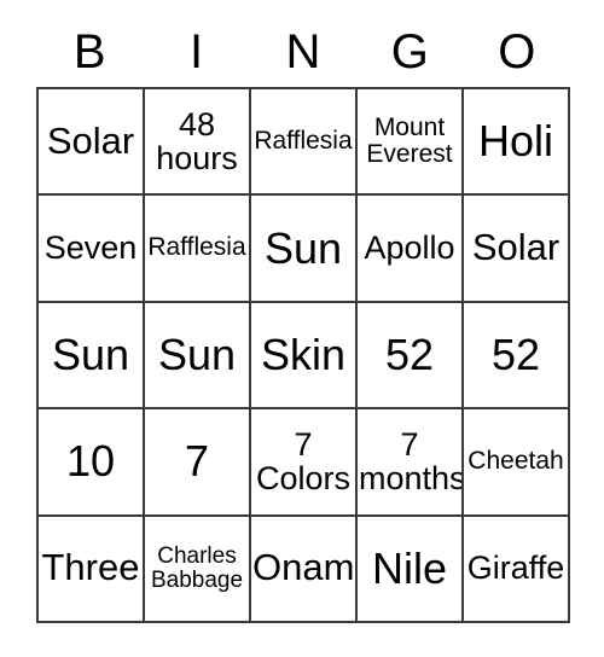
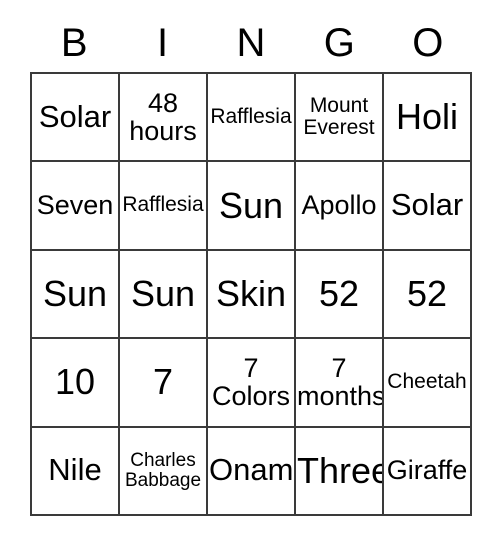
  B
  I
  N
  G
  O
  Solar
  48
  hours
  Rafflesia
  Mount
  Everest
  Holi
  Seven
  Rafflesia
  Sun
  Apollo
  Solar
  Sun
  Sun
  Skin
  52
  52
  10
  7
  7
  Colors
  7
  months
  Cheetah
- Three
+ Nile
  Charles
  Babbage
  Onam
- Nile
+ Three
  Giraffe
